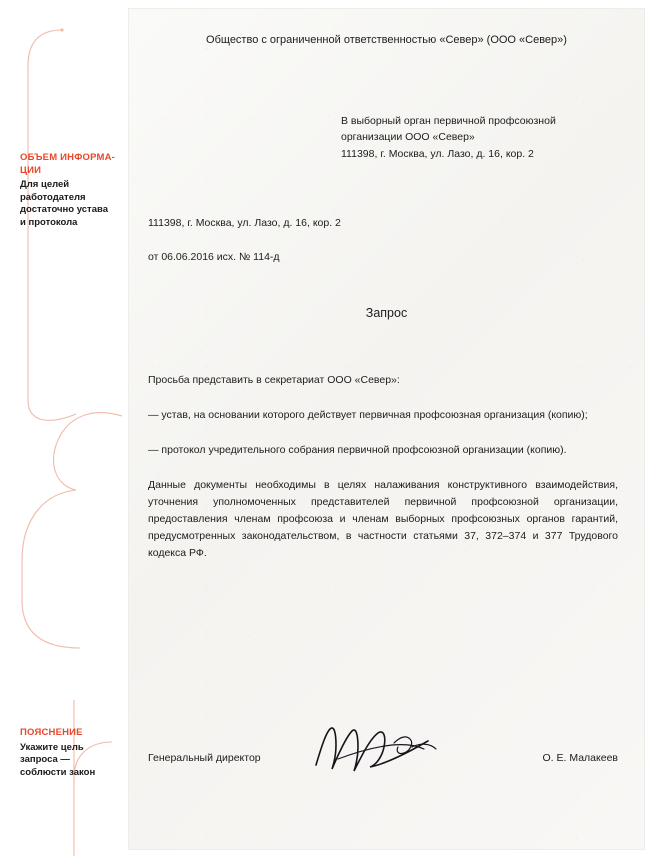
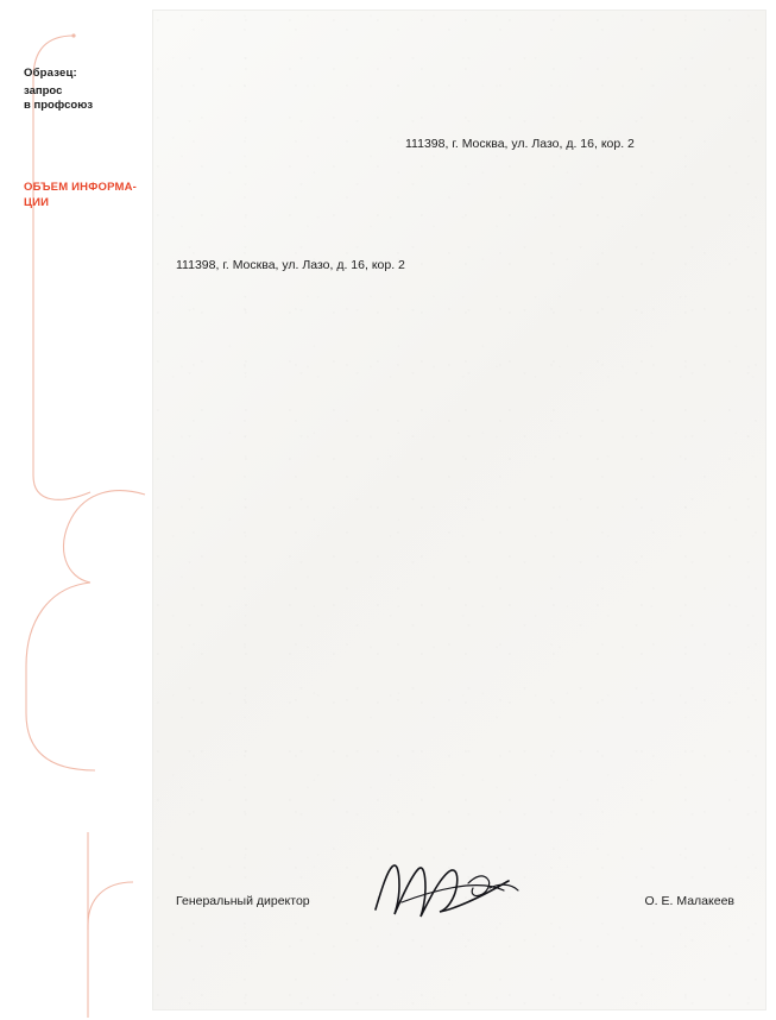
+ Образец:
+ запрос
+ в профсоюз
  ОБЪЕМ ИНФОРМА-
  ЦИИ
- Для целей работодателя достаточно устава и протокола
- ПОЯСНЕНИЕ
- Укажите цель запроса — соблюсти закон
- Общество с ограниченной ответственностью «Север» (ООО «Север»)
- В выборный орган первичной профсоюзной
- организации ООО «Север»
  111398, г. Москва, ул. Лазо, д. 16, кор. 2
  111398, г. Москва, ул. Лазо, д. 16, кор. 2
- от 06.06.2016 исх. № 114-д
- Запрос
- Просьба представить в секретариат ООО «Север»:
- — устав, на основании которого действует первичная профсоюзная организация (копию);
- — протокол учредительного собрания первичной профсоюзной организации (копию).
- Данные документы необходимы в целях налаживания конструктивного взаимодействия, уточнения уполномоченных представителей первичной профсоюзной организации, предоставления членам профсоюза и членам выборных профсоюзных органов гарантий, предусмотренных законодательством, в частности статьями 37, 372–374 и 377 Трудового кодекса РФ.
  Генеральный директор
  О. Е. Малакеев
